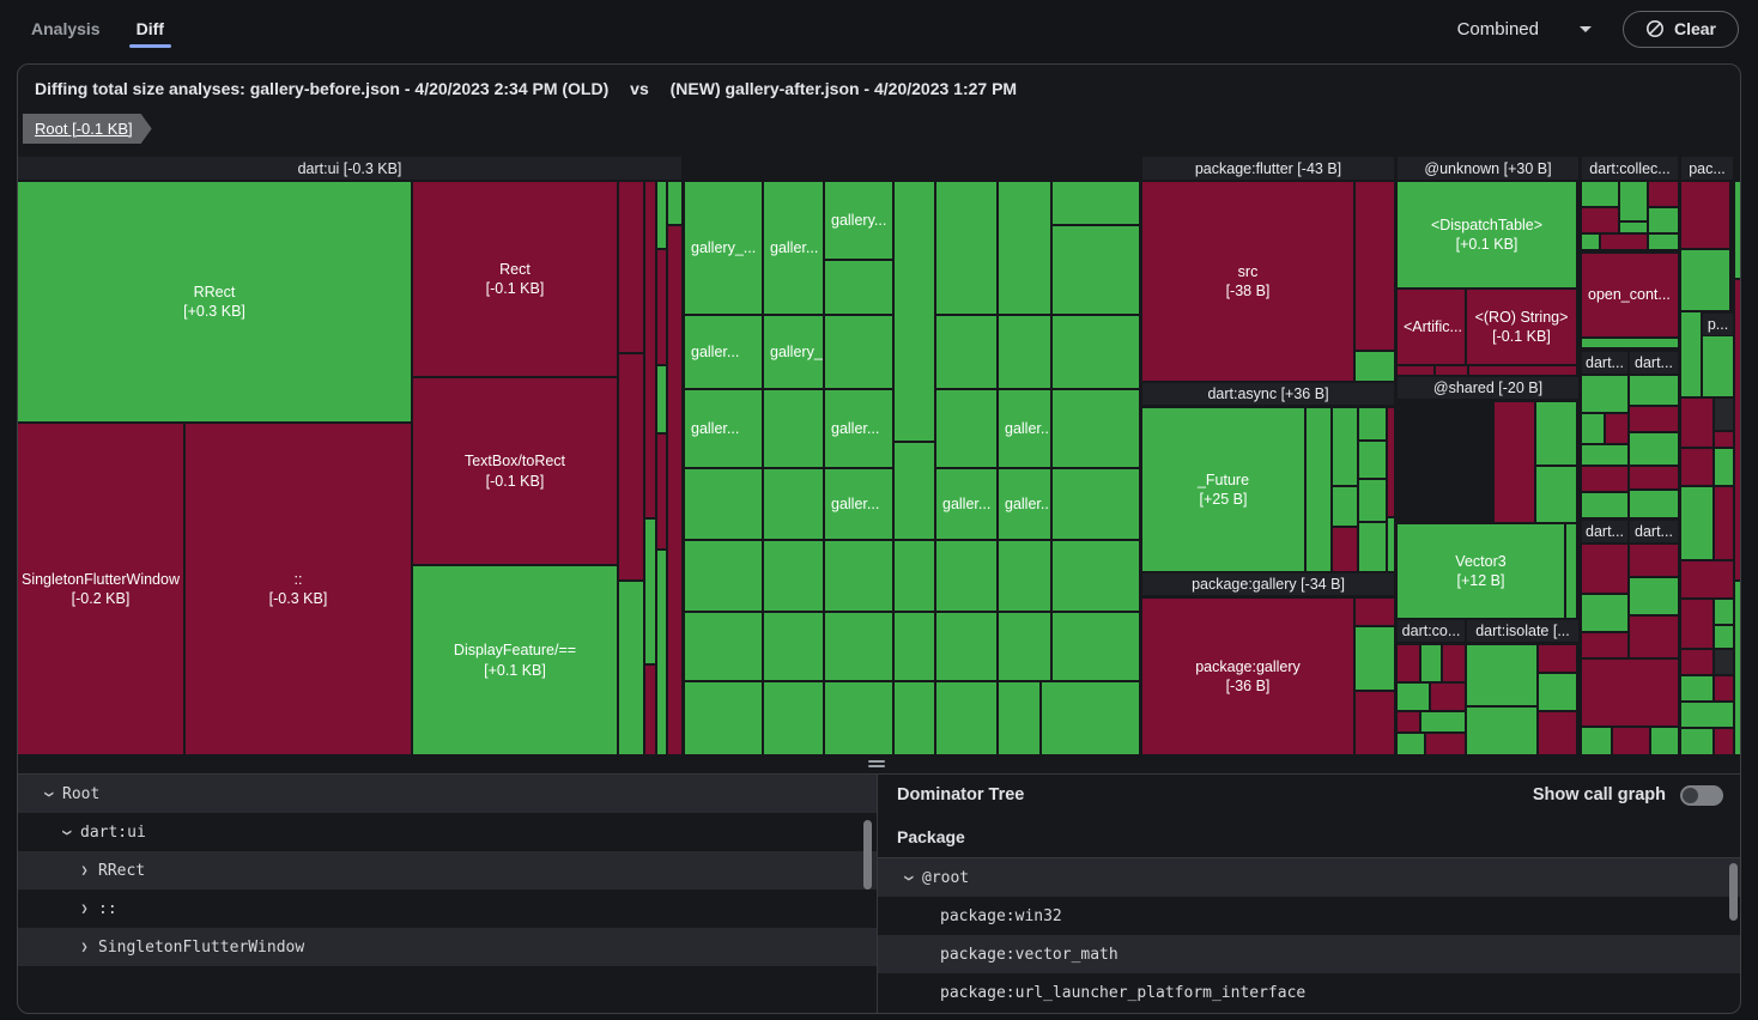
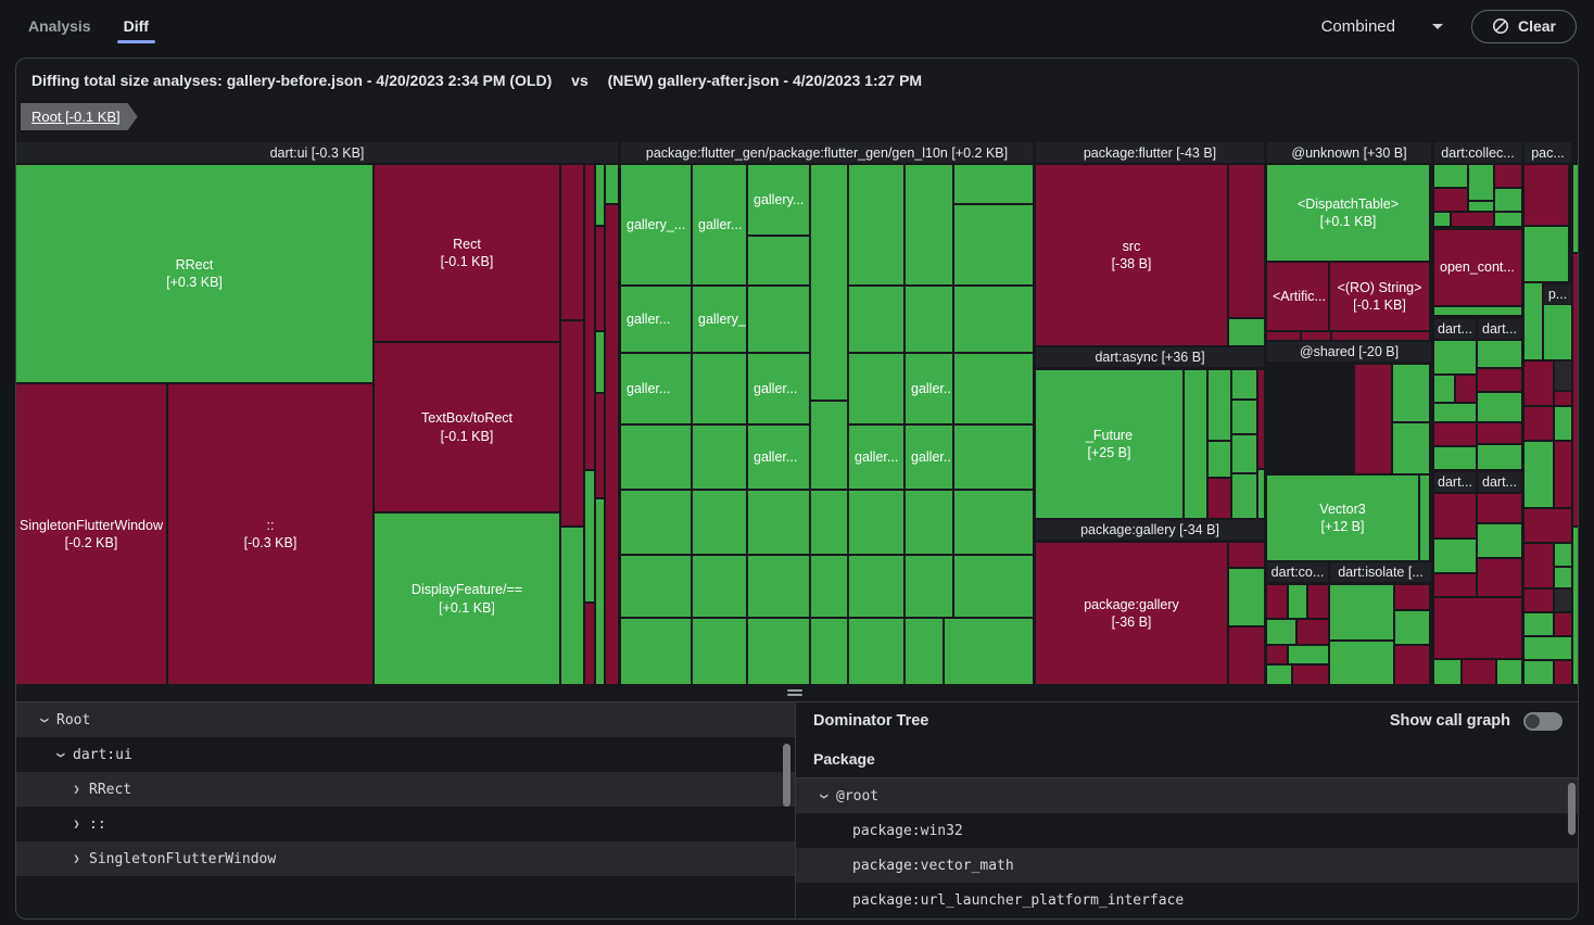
  Analysis
  Diff
  Combined
  Clear
  Diffing total size analyses: gallery-before.json - 4/20/2023 2:34 PM (OLD) vs (NEW) gallery-after.json - 4/20/2023 1:27 PM
  Root [-0.1 KB]
  dart:ui [-0.3 KB]
  RRect
  [+0.3 KB]
  Rect
  [-0.1 KB]
  SingletonFlutterWindow
  [-0.2 KB]
  ::
  [-0.3 KB]
  TextBox/toRect
  [-0.1 KB]
  DisplayFeature/==
  [+0.1 KB]
+ package:flutter_gen/package:flutter_gen/gen_l10n [+0.2 KB]
  gallery_...
  galler...
  gallery...
  galler...
  galler...
  galler...
  galler..
  galler...
  galler...
  galler..
  package:flutter [-43 B]
  dart:async [+36 B]
  package:gallery [-34 B]
  src
  [-38 B]
  _Future
  [+25 B]
  package:gallery
  [-36 B]
  @unknown [+30 B]
  @shared [-20 B]
  dart:co...
  dart:isolate [...
  <DispatchTable>
  [+0.1 KB]
  <Artific...
  <(RO) String>
  [-0.1 KB]
  Vector3
  [+12 B]
  dart:collec...
  dart...
  dart...
  dart...
  dart...
  open_cont...
  pac...
  p...
  Root
  dart:ui
  ❯
  RRect
  ❯
  ::
  ❯
  SingletonFlutterWindow
  Dominator Tree
  Show call graph
  Package
  @root
  package:win32
  package:vector_math
  package:url_launcher_platform_interface
